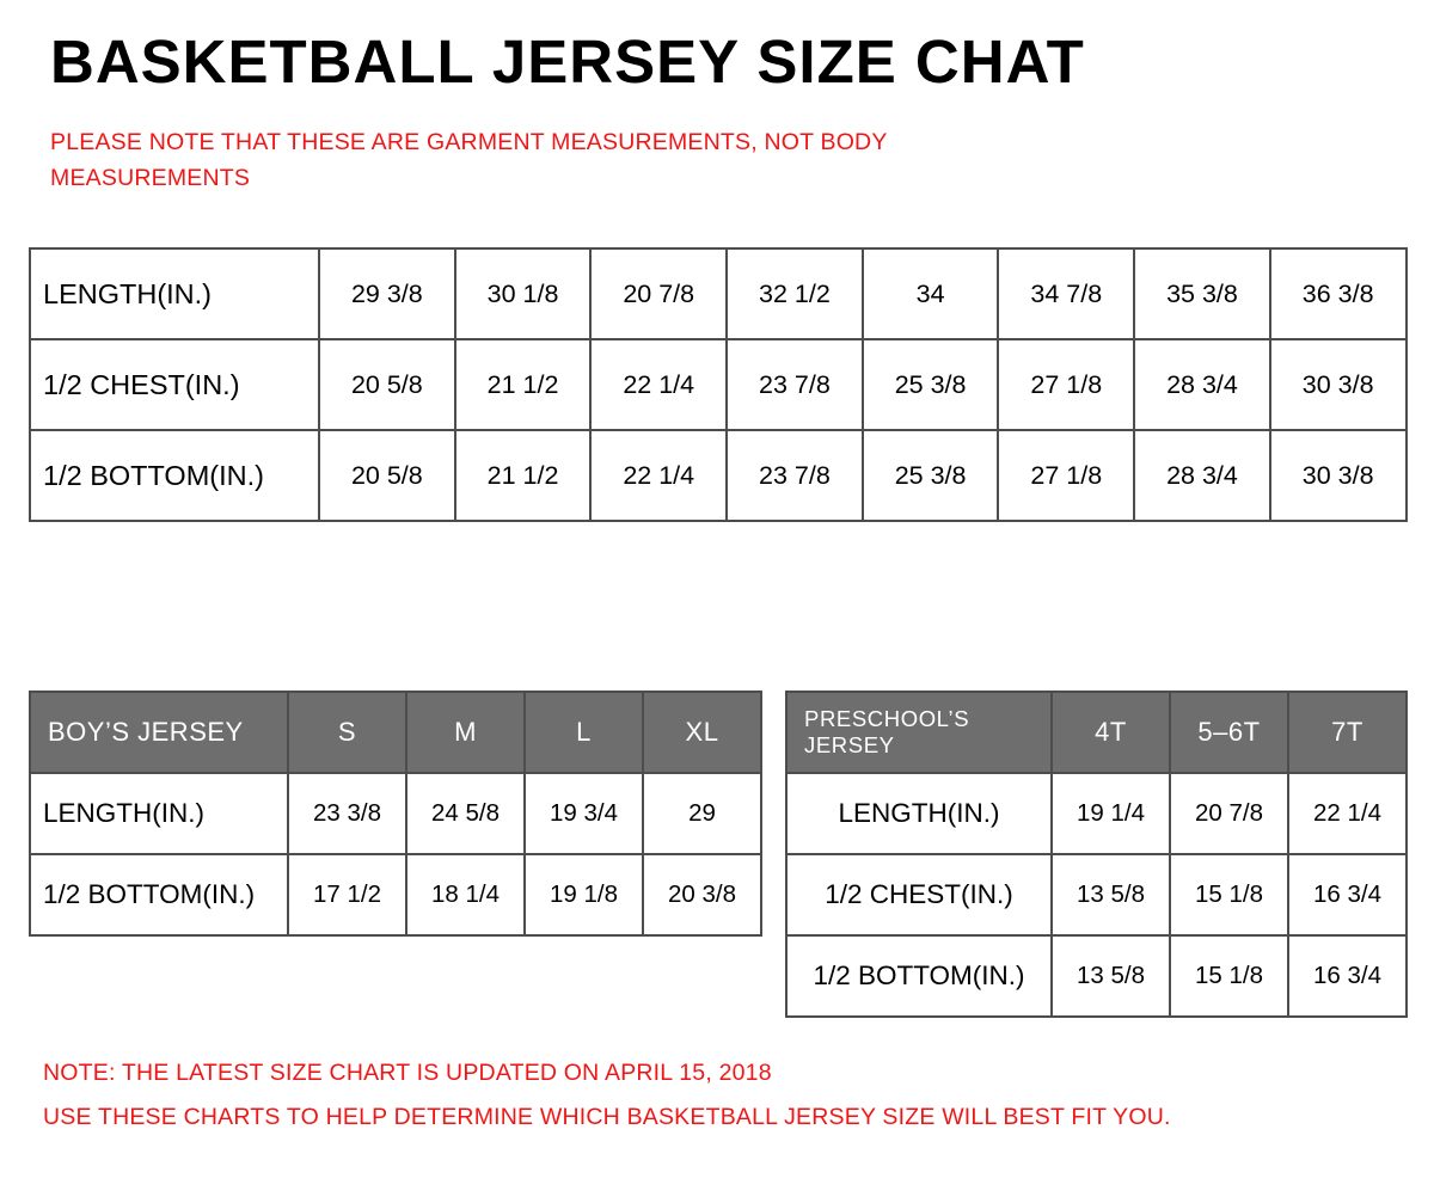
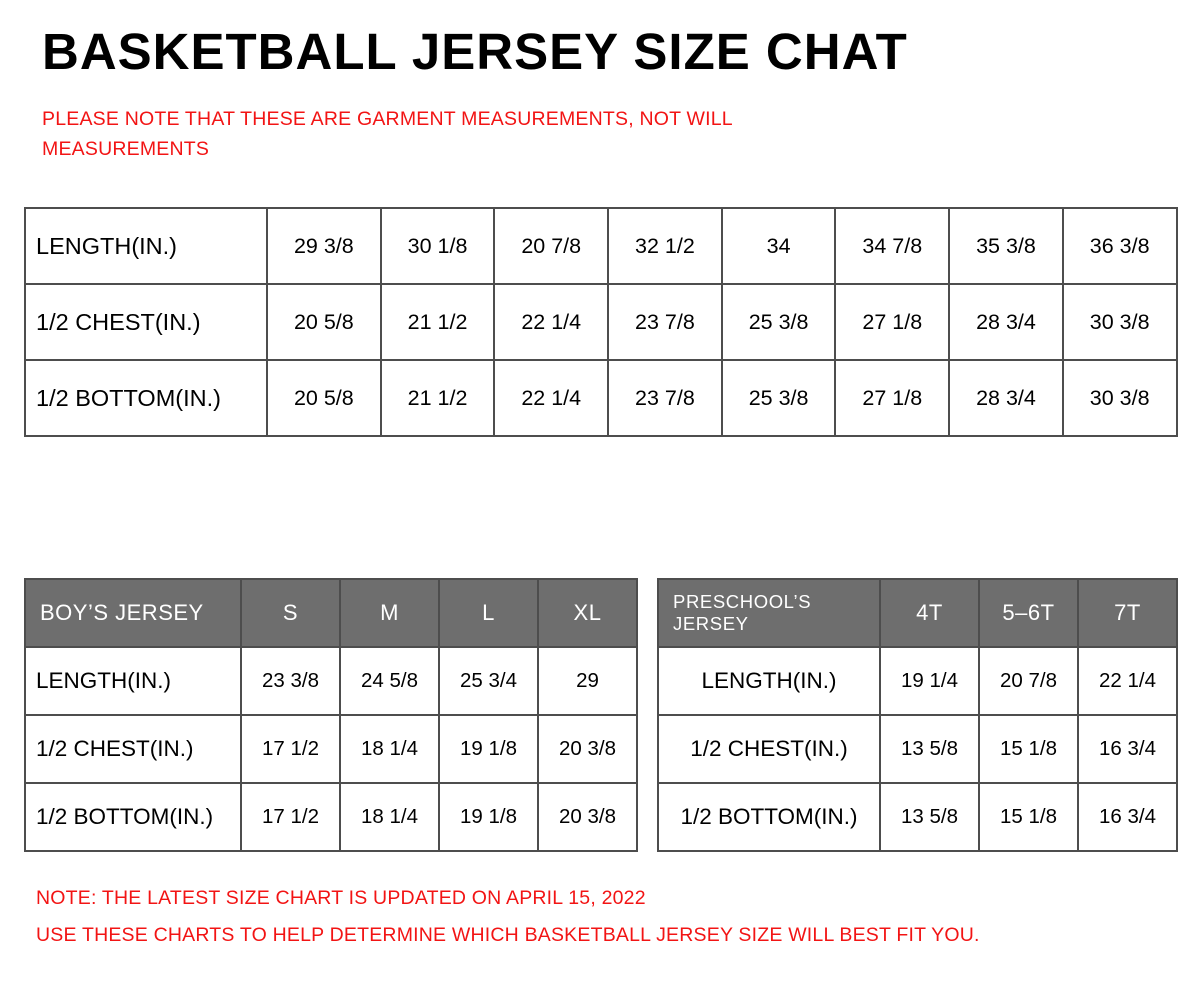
  BASKETBALL JERSEY SIZE CHAT
- PLEASE NOTE THAT THESE ARE GARMENT MEASUREMENTS, NOT BODY MEASUREMENTS
+ PLEASE NOTE THAT THESE ARE GARMENT MEASUREMENTS, NOT WILL MEASUREMENTS
  LENGTH(IN.)	29 3/8	30 1/8	20 7/8	32 1/2	34	34 7/8	35 3/8	36 3/8
  1/2 CHEST(IN.)	20 5/8	21 1/2	22 1/4	23 7/8	25 3/8	27 1/8	28 3/4	30 3/8
  1/2 BOTTOM(IN.)	20 5/8	21 1/2	22 1/4	23 7/8	25 3/8	27 1/8	28 3/4	30 3/8
  BOY’S JERSEY	S	M	L	XL
- LENGTH(IN.)	23 3/8	24 5/8	19 3/4	29
+ LENGTH(IN.)	23 3/8	24 5/8	25 3/4	29
+ 1/2 CHEST(IN.)	17 1/2	18 1/4	19 1/8	20 3/8
  1/2 BOTTOM(IN.)	17 1/2	18 1/4	19 1/8	20 3/8
  PRESCHOOL’S JERSEY	4T	5–6T	7T
  LENGTH(IN.)	19 1/4	20 7/8	22 1/4
  1/2 CHEST(IN.)	13 5/8	15 1/8	16 3/4
  1/2 BOTTOM(IN.)	13 5/8	15 1/8	16 3/4
- NOTE: THE LATEST SIZE CHART IS UPDATED ON APRIL 15, 2018
+ NOTE: THE LATEST SIZE CHART IS UPDATED ON APRIL 15, 2022
  USE THESE CHARTS TO HELP DETERMINE WHICH BASKETBALL JERSEY SIZE WILL BEST FIT YOU.
